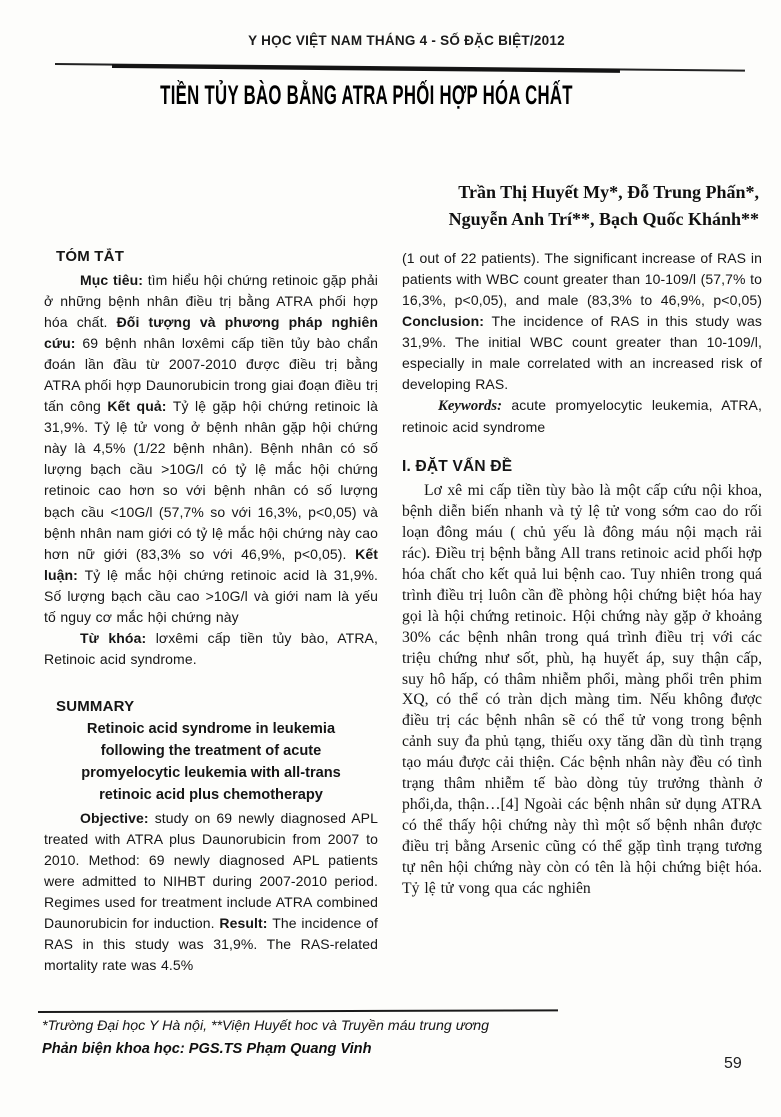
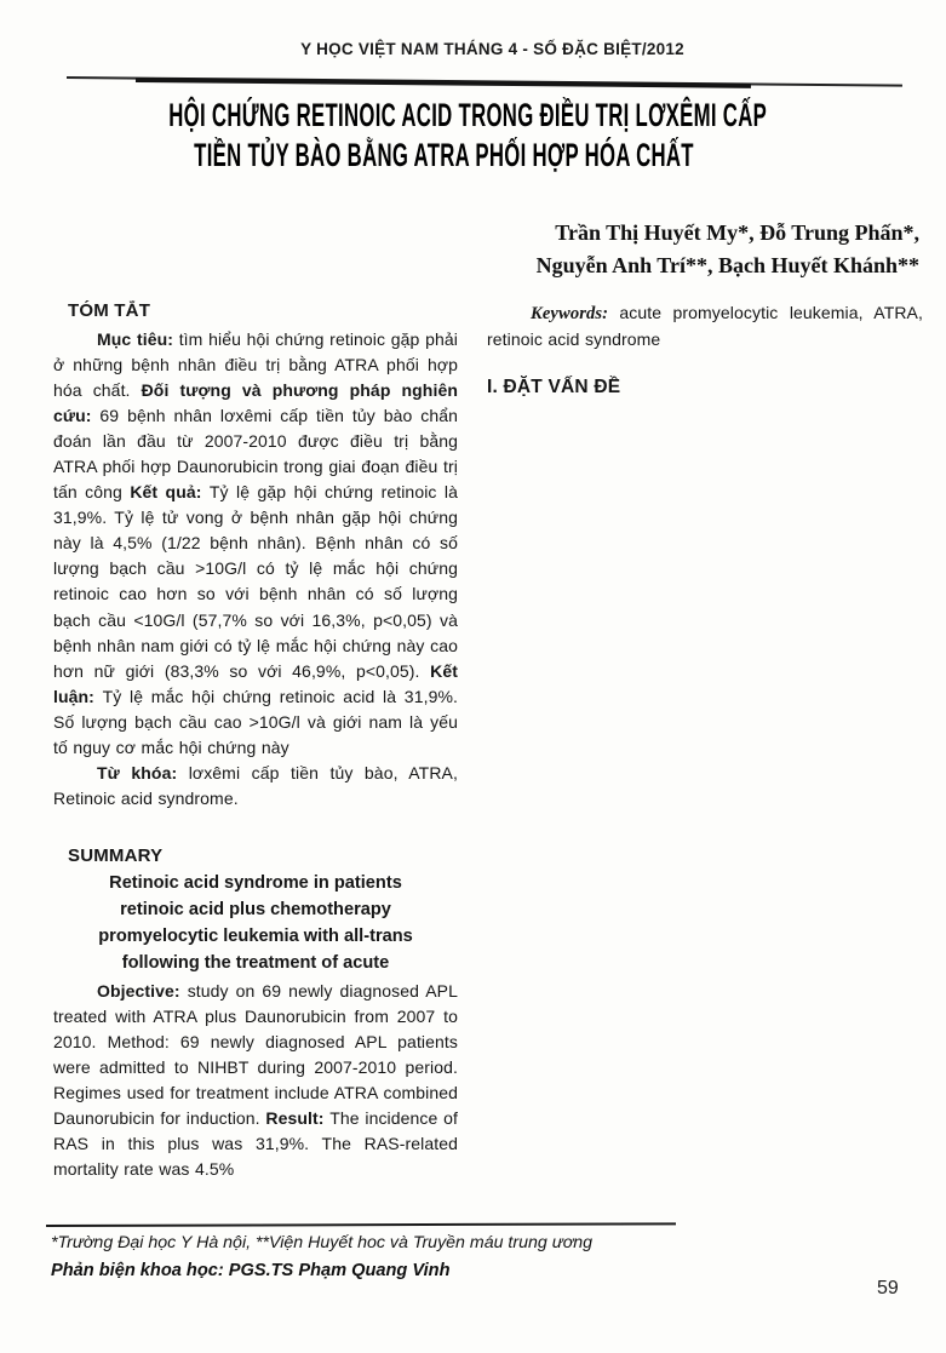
  Y HỌC VIỆT NAM THÁNG 4 - SỐ ĐẶC BIỆT/2012
+ HỘI CHỨNG RETINOIC ACID TRONG ĐIỀU TRỊ LƠXÊMI CẤP
  TIỀN TỦY BÀO BẰNG ATRA PHỐI HỢP HÓA CHẤT
  Trần Thị Huyết My*, Đỗ Trung Phấn*,
- Nguyễn Anh Trí**, Bạch Quốc Khánh**
+ Nguyễn Anh Trí**, Bạch Huyết Khánh**
  TÓM TẮT
  Mục tiêu: tìm hiểu hội chứng retinoic gặp phải ở những bệnh nhân điều trị bằng ATRA phối hợp hóa chất. Đối tượng và phương pháp nghiên cứu: 69 bệnh nhân lơxêmi cấp tiền tủy bào chẩn đoán lần đầu từ 2007-2010 được điều trị bằng ATRA phối hợp Daunorubicin trong giai đoạn điều trị tấn công Kết quả: Tỷ lệ gặp hội chứng retinoic là 31,9%. Tỷ lệ tử vong ở bệnh nhân gặp hội chứng này là 4,5% (1/22 bệnh nhân). Bệnh nhân có số lượng bạch cầu >10G/l có tỷ lệ mắc hội chứng retinoic cao hơn so với bệnh nhân có số lượng bạch cầu <10G/l (57,7% so với 16,3%, p<0,05) và bệnh nhân nam giới có tỷ lệ mắc hội chứng này cao hơn nữ giới (83,3% so với 46,9%, p<0,05). Kết luận: Tỷ lệ mắc hội chứng retinoic acid là 31,9%. Số lượng bạch cầu cao >10G/l và giới nam là yếu tố nguy cơ mắc hội chứng này
  Từ khóa: lơxêmi cấp tiền tủy bào, ATRA, Retinoic acid syndrome.
  SUMMARY
- Retinoic acid syndrome in leukemia
+ Retinoic acid syndrome in patients
- following the treatment of acute
+ retinoic acid plus chemotherapy
  promyelocytic leukemia with all-trans
- retinoic acid plus chemotherapy
+ following the treatment of acute
- Objective: study on 69 newly diagnosed APL treated with ATRA plus Daunorubicin from 2007 to 2010. Method: 69 newly diagnosed APL patients were admitted to NIHBT during 2007-2010 period. Regimes used for treatment include ATRA combined Daunorubicin for induction. Result: The incidence of RAS in this study was 31,9%. The RAS-related mortality rate was 4.5%
+ Objective: study on 69 newly diagnosed APL treated with ATRA plus Daunorubicin from 2007 to 2010. Method: 69 newly diagnosed APL patients were admitted to NIHBT during 2007-2010 period. Regimes used for treatment include ATRA combined Daunorubicin for induction. Result: The incidence of RAS in this plus was 31,9%. The RAS-related mortality rate was 4.5%
- (1 out of 22 patients). The significant increase of RAS in patients with WBC count greater than 10-109/l (57,7% to 16,3%, p<0,05), and male (83,3% to 46,9%, p<0,05) Conclusion: The incidence of RAS in this study was 31,9%. The initial WBC count greater than 10-109/l, especially in male correlated with an increased risk of developing RAS.
  Keywords: acute promyelocytic leukemia, ATRA, retinoic acid syndrome
  I. ĐẶT VẤN ĐỀ
- Lơ xê mi cấp tiền tùy bào là một cấp cứu nội khoa, bệnh diễn biến nhanh và tỷ lệ tử vong sớm cao do rối loạn đông máu ( chủ yếu là đông máu nội mạch rải rác). Điều trị bệnh bằng All trans retinoic acid phối hợp hóa chất cho kết quả lui bệnh cao. Tuy nhiên trong quá trình điều trị luôn cần đề phòng hội chứng biệt hóa hay gọi là hội chứng retinoic. Hội chứng này gặp ở khoảng 30% các bệnh nhân trong quá trình điều trị với các triệu chứng như sốt, phù, hạ huyết áp, suy thận cấp, suy hô hấp, có thâm nhiễm phổi, màng phổi trên phim XQ, có thể có tràn dịch màng tim. Nếu không được điều trị các bệnh nhân sẽ có thể tử vong trong bệnh cảnh suy đa phủ tạng, thiếu oxy tăng dần dù tình trạng tạo máu được cải thiện. Các bệnh nhân này đều có tình trạng thâm nhiễm tế bào dòng tủy trưởng thành ở phổi,da, thận…[4] Ngoài các bệnh nhân sử dụng ATRA có thể thấy hội chứng này thì một số bệnh nhân được điều trị bằng Arsenic cũng có thể gặp tình trạng tương tự nên hội chứng này còn có tên là hội chứng biệt hóa. Tỷ lệ tử vong qua các nghiên
  *Trường Đại học Y Hà nội, **Viện Huyết hoc và Truyền máu trung ương
  Phản biện khoa học: PGS.TS Phạm Quang Vinh
  59
